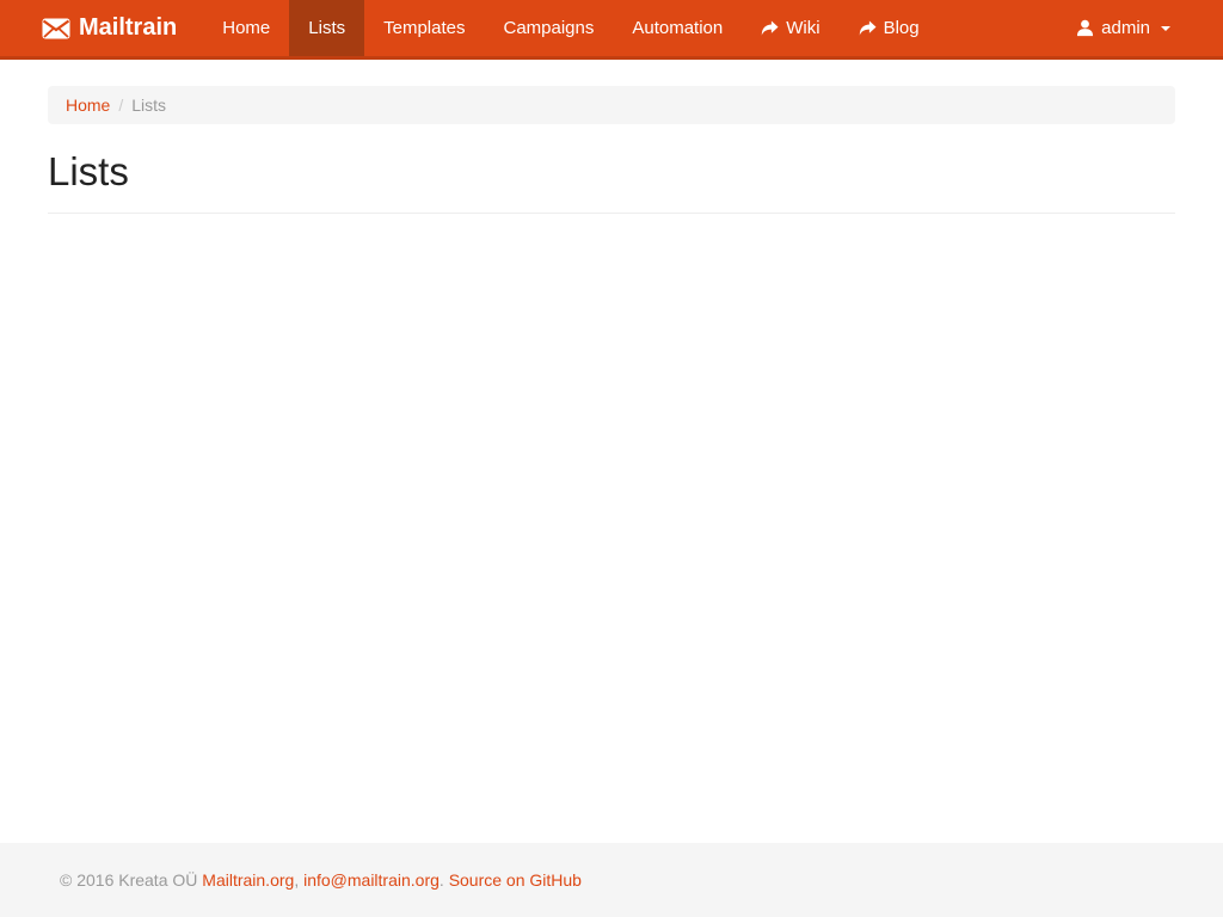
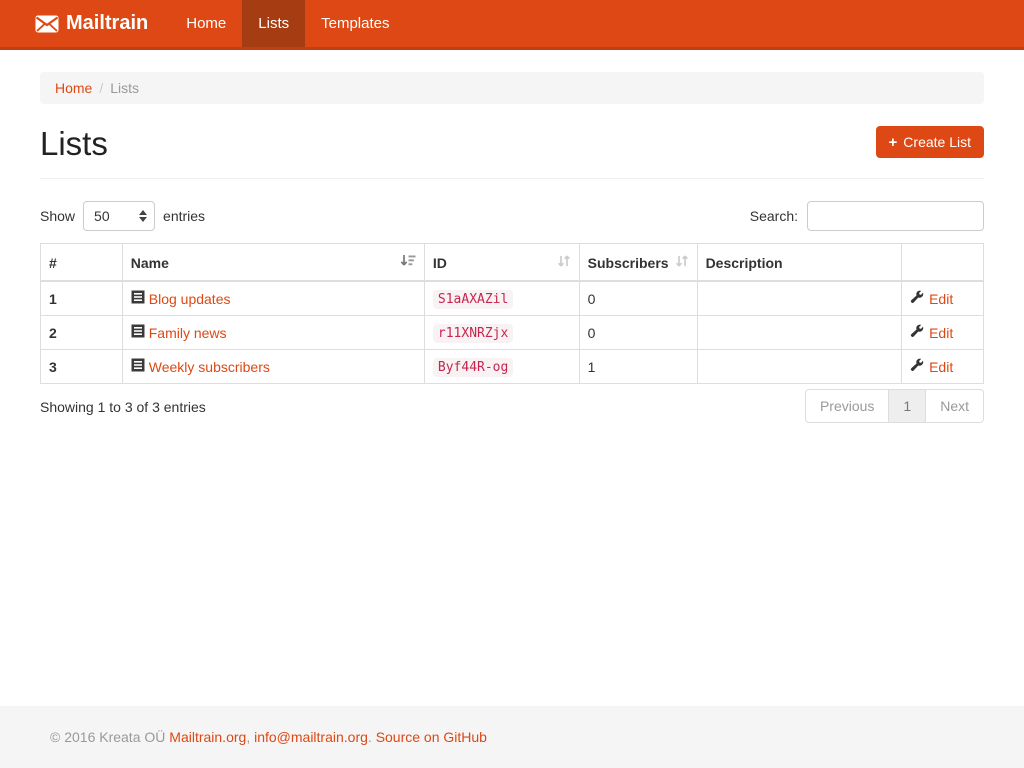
  Mailtrain
  Home
  Lists
  Templates
- Campaigns
- Automation
- Wiki
- Blog
- admin
  Home / Lists
  Lists
+ +
+ Create List
+ Show
+ 50
+ entries
+ Search:
+ #	Name	ID	Subscribers	Description
+ 1	Blog updates	S1aAXAZil	0		Edit
+ 2	Family news	r11XNRZjx	0		Edit
+ 3	Weekly subscribers	Byf44R-og	1		Edit
+ Showing 1 to 3 of 3 entries
+ Previous
+ 1
+ Next
  © 2016 Kreata OÜ Mailtrain.org, info@mailtrain.org. Source on GitHub
